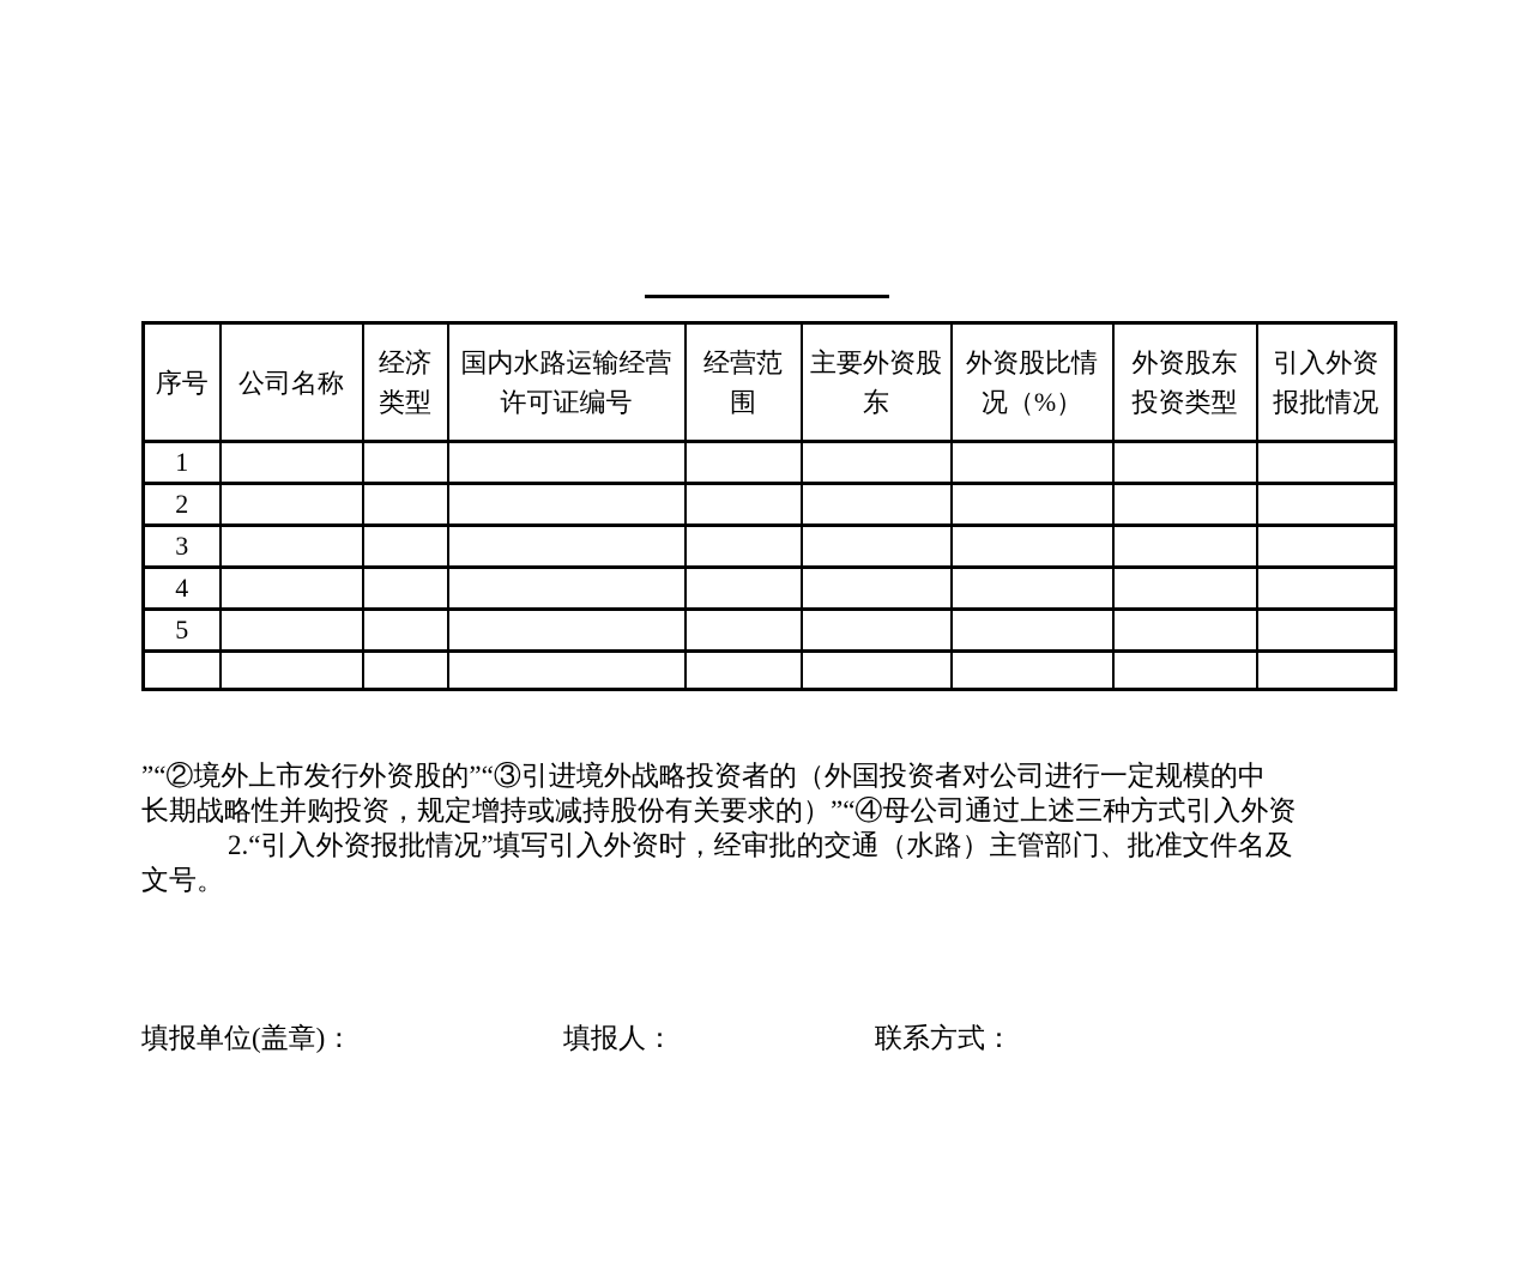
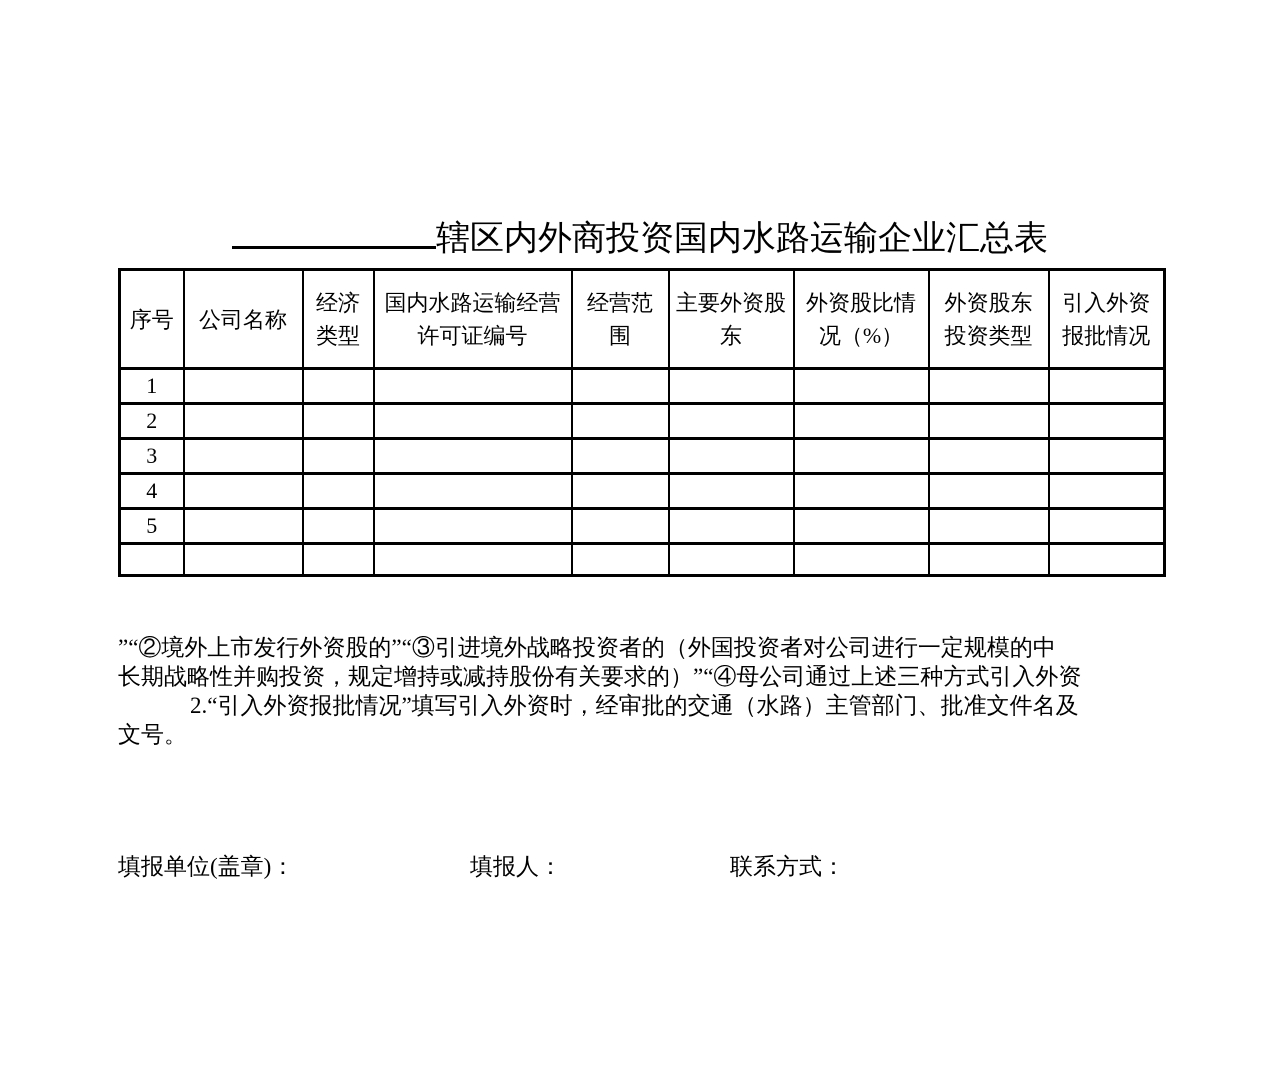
+ 辖区内外商投资国内水路运输企业汇总表
  序号	公司名称	经济 类型	国内水路运输经营 许可证编号	经营范 围	主要外资股 东	外资股比情 况（%）	外资股东 投资类型	引入外资 报批情况
  1
  2
  3
  4
  5
  ”“②境外上市发行外资股的”“③引进境外战略投资者的（外国投资者对公司进行一定规模的中
  长期战略性并购投资，规定增持或减持股份有关要求的）”“④母公司通过上述三种方式引入外资
  2.“引入外资报批情况”填写引入外资时，经审批的交通（水路）主管部门、批准文件名及
  文号。
  填报单位(盖章)：
  填报人：
  联系方式：
